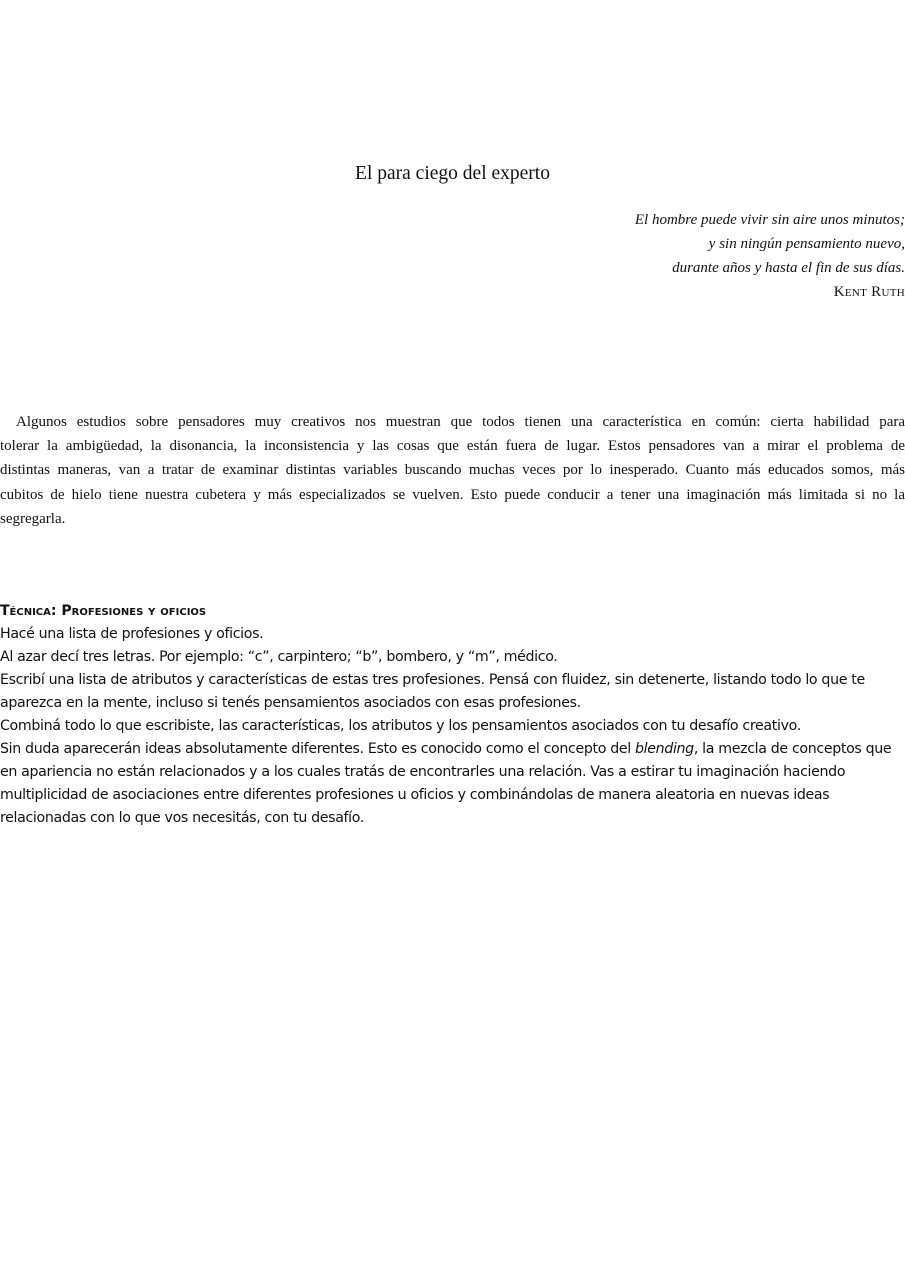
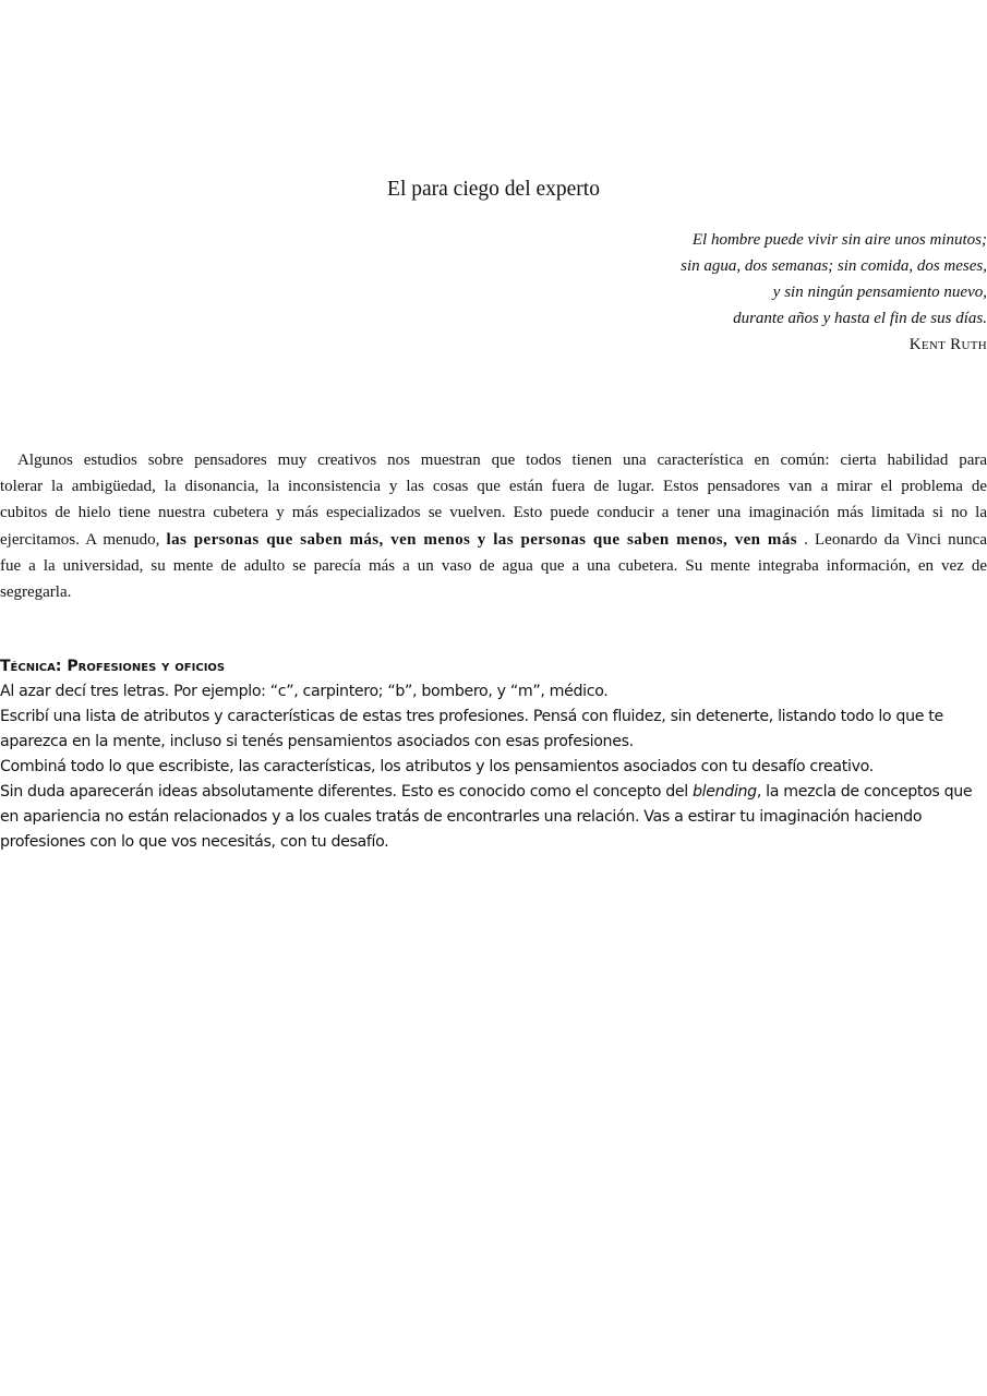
  El para ciego del experto
  El hombre puede vivir sin aire unos minutos;
+ sin agua, dos semanas; sin comida, dos meses,
  y sin ningún pensamiento nuevo,
  durante años y hasta el fin de sus días.
  Kent Ruth
  Algunos estudios sobre pensadores muy creativos nos muestran que todos tienen una característica en común: cierta habilidad para
  tolerar la ambigüedad, la disonancia, la inconsistencia y las cosas que están fuera de lugar. Estos pensadores van a mirar el problema de
- distintas maneras, van a tratar de examinar distintas variables buscando muchas veces por lo inesperado. Cuanto más educados somos, más
  cubitos de hielo tiene nuestra cubetera y más especializados se vuelven. Esto puede conducir a tener una imaginación más limitada si no la
+ ejercitamos. A menudo, las personas que saben más, ven menos y las personas que saben menos, ven más . Leonardo da Vinci nunca
+ fue a la universidad, su mente de adulto se parecía más a un vaso de agua que a una cubetera. Su mente integraba información, en vez de
  segregarla.
  Técnica: Profesiones y oficios
- Hacé una lista de profesiones y oficios.
  Al azar decí tres letras. Por ejemplo: “c”, carpintero; “b”, bombero, y “m”, médico.
  Escribí una lista de atributos y características de estas tres profesiones. Pensá con fluidez, sin detenerte, listando todo lo que te
  aparezca en la mente, incluso si tenés pensamientos asociados con esas profesiones.
  Combiná todo lo que escribiste, las características, los atributos y los pensamientos asociados con tu desafío creativo.
  Sin duda aparecerán ideas absolutamente diferentes. Esto es conocido como el concepto del blending, la mezcla de conceptos que
  en apariencia no están relacionados y a los cuales tratás de encontrarles una relación. Vas a estirar tu imaginación haciendo
- multiplicidad de asociaciones entre diferentes profesiones u oficios y combinándolas de manera aleatoria en nuevas ideas
- relacionadas con lo que vos necesitás, con tu desafío.
+ profesiones con lo que vos necesitás, con tu desafío.
